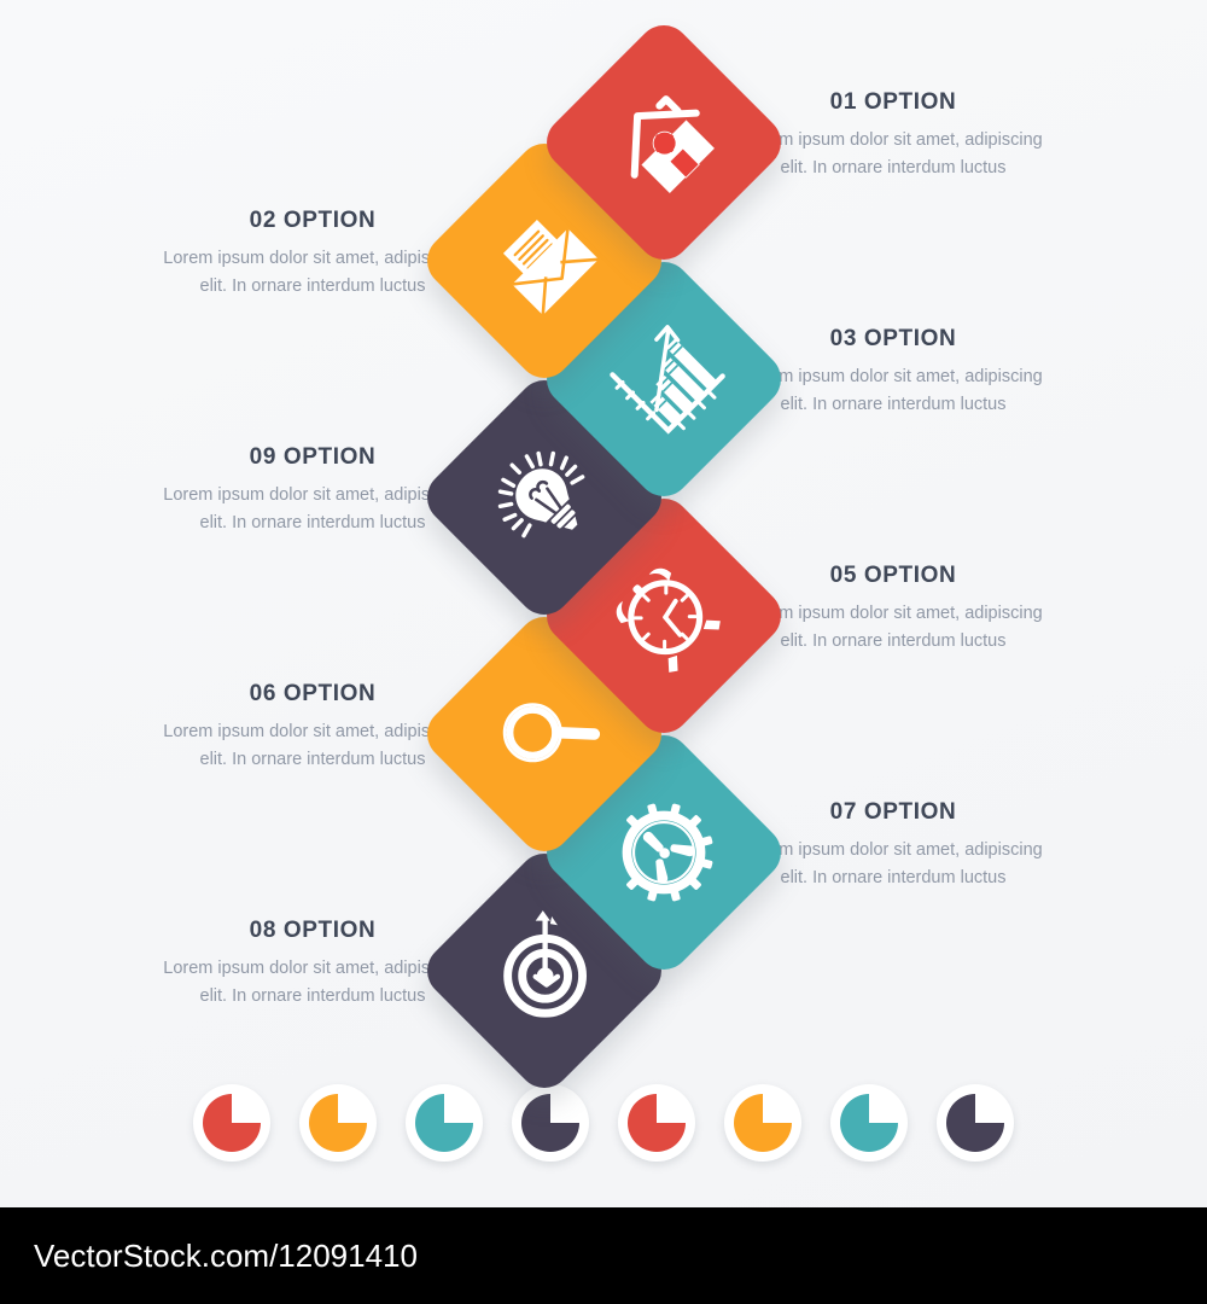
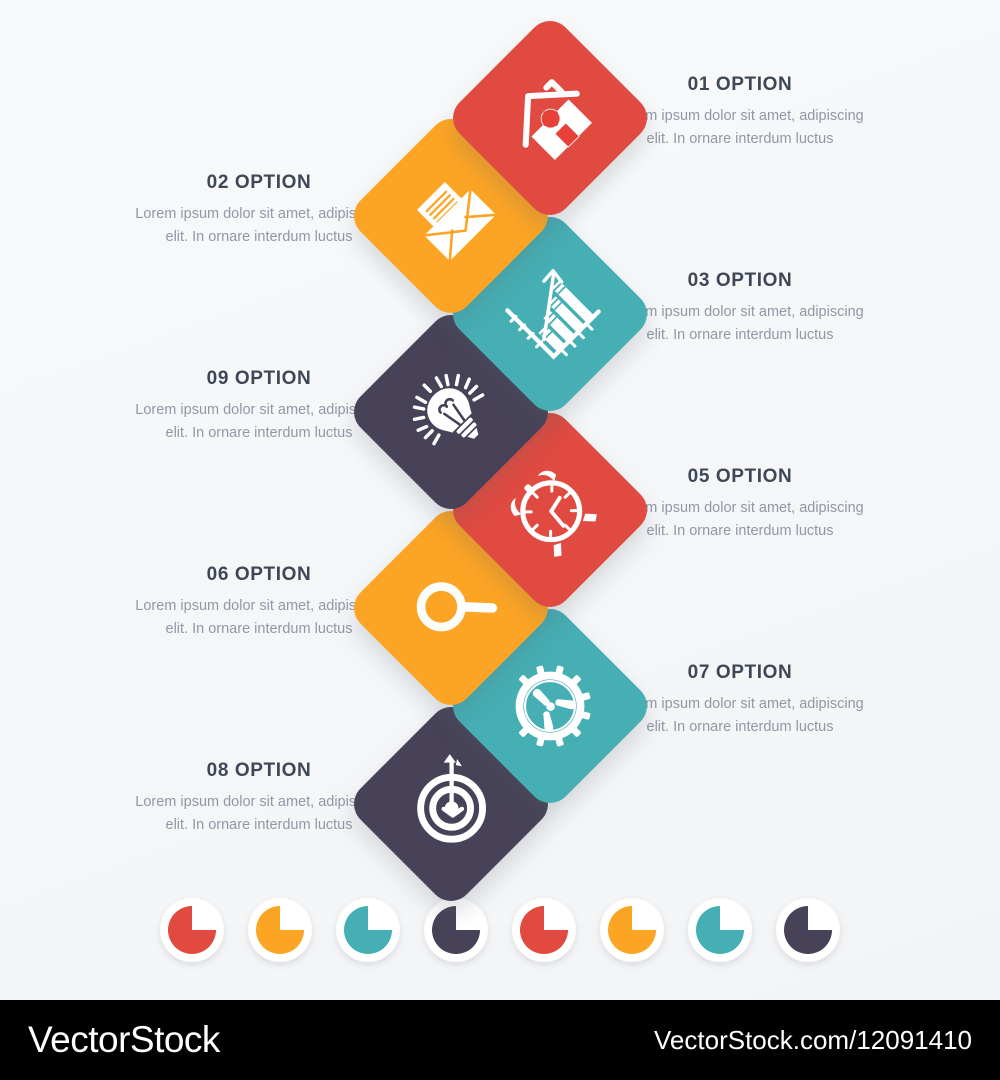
  01 OPTION
  m ipsum dolor sit amet, adipiscing elit. In ornare interdum luctus
  02 OPTION
  Lorem ipsum dolor sit amet, adipis elit. In ornare interdum luctus
  03 OPTION
  m ipsum dolor sit amet, adipiscing elit. In ornare interdum luctus
  09 OPTION
  Lorem ipsum dolor sit amet, adipis elit. In ornare interdum luctus
  05 OPTION
  m ipsum dolor sit amet, adipiscing elit. In ornare interdum luctus
  06 OPTION
  Lorem ipsum dolor sit amet, adipis elit. In ornare interdum luctus
  07 OPTION
  m ipsum dolor sit amet, adipiscing elit. In ornare interdum luctus
  08 OPTION
  Lorem ipsum dolor sit amet, adipis elit. In ornare interdum luctus
+ VectorStock
  VectorStock.com/12091410
